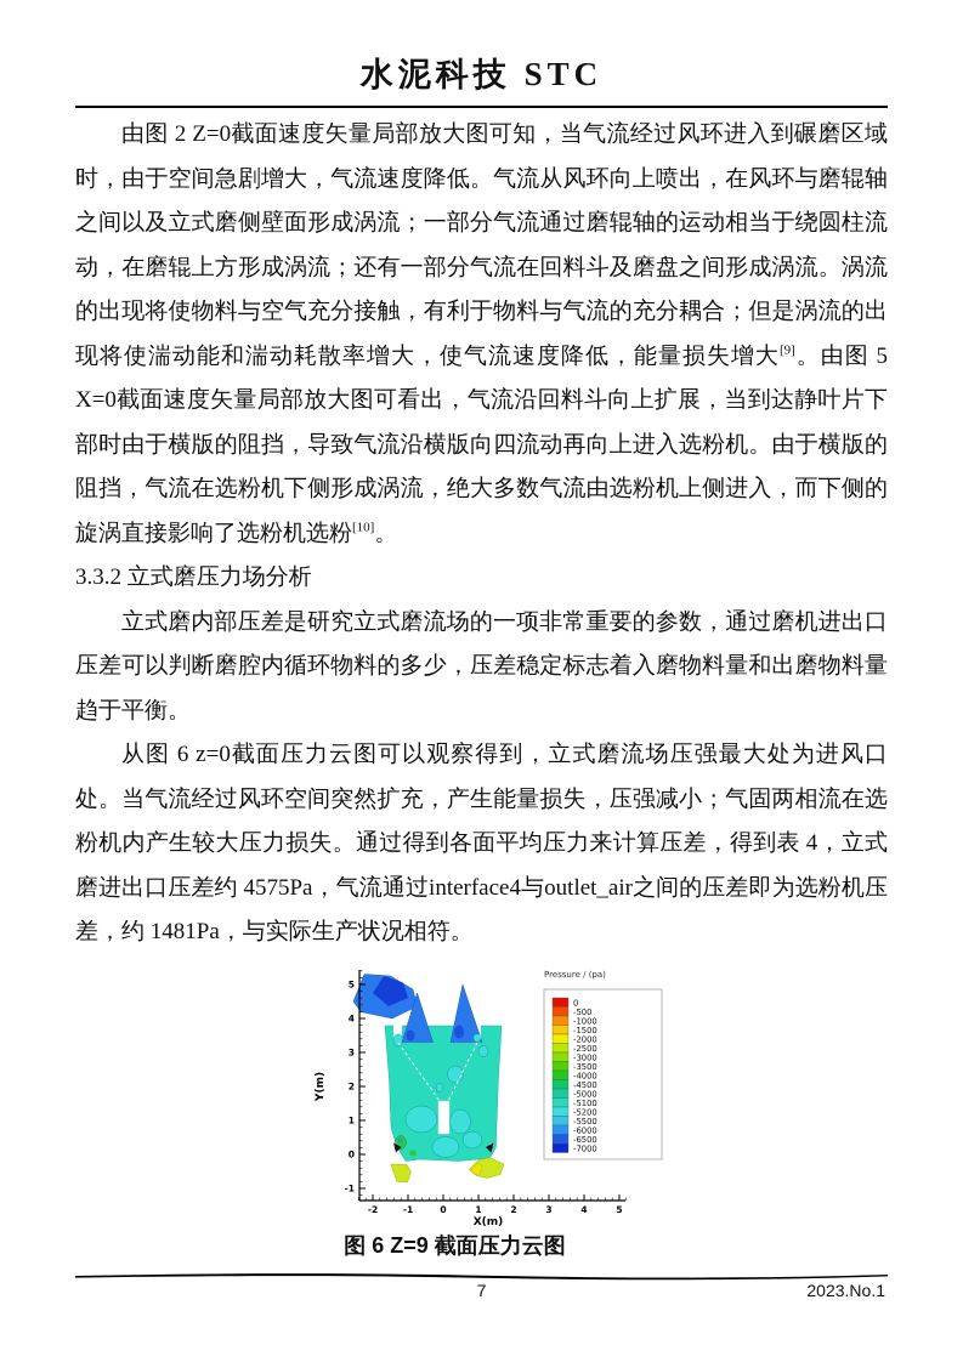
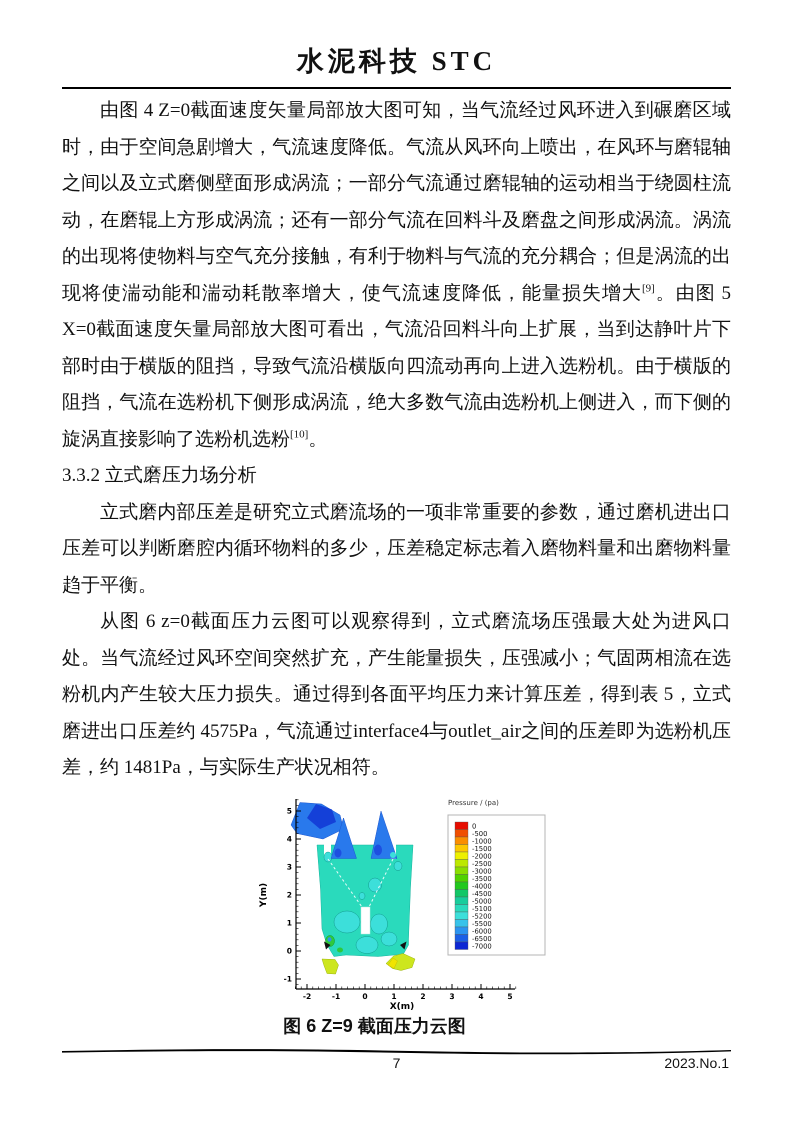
  水泥科技 STC
- 由图 2 Z=0截面速度矢量局部放大图可知，当气流经过风环进入到碾磨区域时，由于空间急剧增大，气流速度降低。气流从风环向上喷出，在风环与磨辊轴之间以及立式磨侧壁面形成涡流；一部分气流通过磨辊轴的运动相当于绕圆柱流动，在磨辊上方形成涡流；还有一部分气流在回料斗及磨盘之间形成涡流。涡流的出现将使物料与空气充分接触，有利于物料与气流的充分耦合；但是涡流的出现将使湍动能和湍动耗散率增大，使气流速度降低，能量损失增大[9]。由图 5 X=0截面速度矢量局部放大图可看出，气流沿回料斗向上扩展，当到达静叶片下部时由于横版的阻挡，导致气流沿横版向四流动再向上进入选粉机。由于横版的阻挡，气流在选粉机下侧形成涡流，绝大多数气流由选粉机上侧进入，而下侧的旋涡直接影响了选粉机选粉[10]。
+ 由图 4 Z=0截面速度矢量局部放大图可知，当气流经过风环进入到碾磨区域时，由于空间急剧增大，气流速度降低。气流从风环向上喷出，在风环与磨辊轴之间以及立式磨侧壁面形成涡流；一部分气流通过磨辊轴的运动相当于绕圆柱流动，在磨辊上方形成涡流；还有一部分气流在回料斗及磨盘之间形成涡流。涡流的出现将使物料与空气充分接触，有利于物料与气流的充分耦合；但是涡流的出现将使湍动能和湍动耗散率增大，使气流速度降低，能量损失增大[9]。由图 5 X=0截面速度矢量局部放大图可看出，气流沿回料斗向上扩展，当到达静叶片下部时由于横版的阻挡，导致气流沿横版向四流动再向上进入选粉机。由于横版的阻挡，气流在选粉机下侧形成涡流，绝大多数气流由选粉机上侧进入，而下侧的旋涡直接影响了选粉机选粉[10]。
  3.3.2 立式磨压力场分析
  立式磨内部压差是研究立式磨流场的一项非常重要的参数，通过磨机进出口压差可以判断磨腔内循环物料的多少，压差稳定标志着入磨物料量和出磨物料量趋于平衡。
- 从图 6 z=0截面压力云图可以观察得到，立式磨流场压强最大处为进风口处。当气流经过风环空间突然扩充，产生能量损失，压强减小；气固两相流在选粉机内产生较大压力损失。通过得到各面平均压力来计算压差，得到表 4，立式磨进出口压差约 4575Pa，气流通过interface4与outlet_air之间的压差即为选粉机压差，约 1481Pa，与实际生产状况相符。
+ 从图 6 z=0截面压力云图可以观察得到，立式磨流场压强最大处为进风口处。当气流经过风环空间突然扩充，产生能量损失，压强减小；气固两相流在选粉机内产生较大压力损失。通过得到各面平均压力来计算压差，得到表 5，立式磨进出口压差约 4575Pa，气流通过interface4与outlet_air之间的压差即为选粉机压差，约 1481Pa，与实际生产状况相符。
  -2
  -1
  0
  1
  2
  3
  4
  5
  -1
  0
  1
  2
  3
  4
  5
  X(m)
  Pressure / (pa)
  0
  -500
  -1000
  -1500
  -2000
  -2500
  -3000
  -3500
  -4000
  -4500
  -5000
  -5100
  -5200
  -5500
  -6000
  -6500
  -7000
  图 6 Z=9 截面压力云图
  7
  2023.No.1
